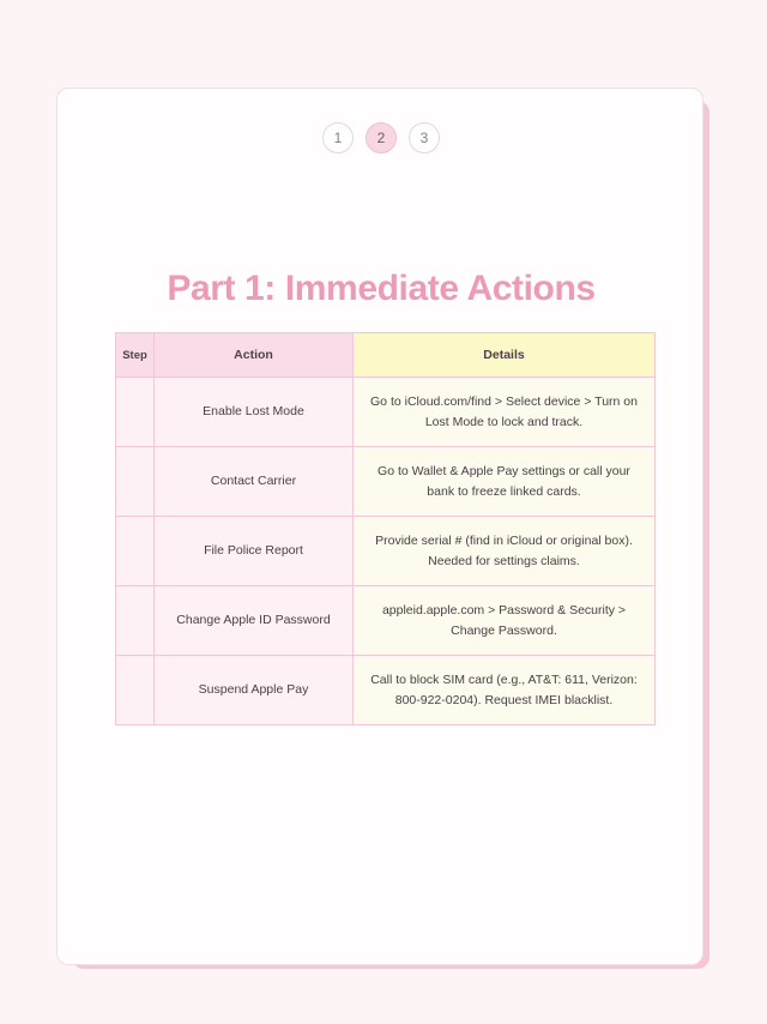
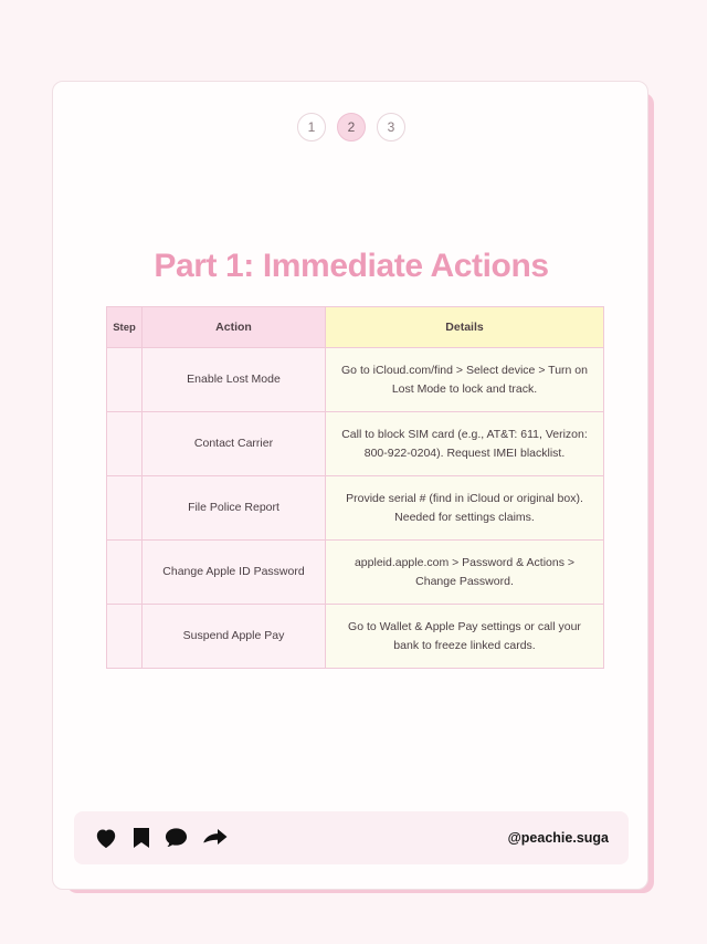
  1
  2
  3
  Part 1: Immediate Actions
  Step	Action	Details
  	Enable Lost Mode	Go to iCloud.com/find > Select device > Turn on Lost Mode to lock and track.
- 	Contact Carrier	Go to Wallet & Apple Pay settings or call your bank to freeze linked cards.
+ 	Contact Carrier	Call to block SIM card (e.g., AT&T: 611, Verizon: 800-922-0204). Request IMEI blacklist.
  	File Police Report	Provide serial # (find in iCloud or original box). Needed for settings claims.
- 	Change Apple ID Password	appleid.apple.com > Password & Security > Change Password.
+ 	Change Apple ID Password	appleid.apple.com > Password & Actions > Change Password.
- 	Suspend Apple Pay	Call to block SIM card (e.g., AT&T: 611, Verizon: 800-922-0204). Request IMEI blacklist.
+ 	Suspend Apple Pay	Go to Wallet & Apple Pay settings or call your bank to freeze linked cards.
+ @peachie.suga
